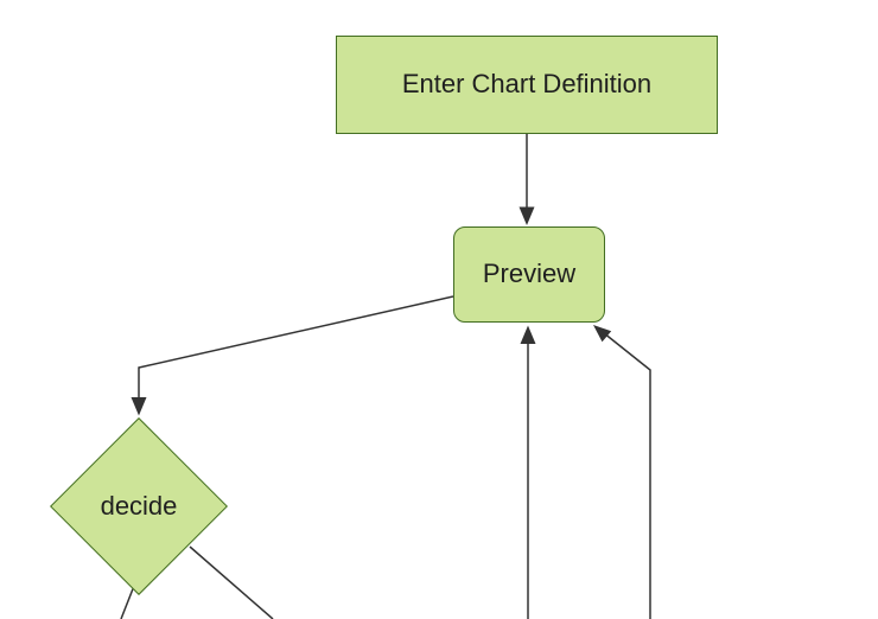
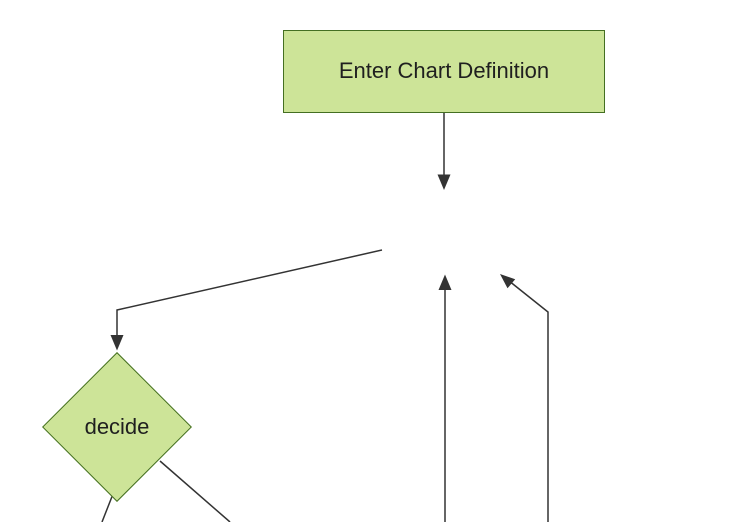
  Enter Chart Definition
- Preview
  decide
